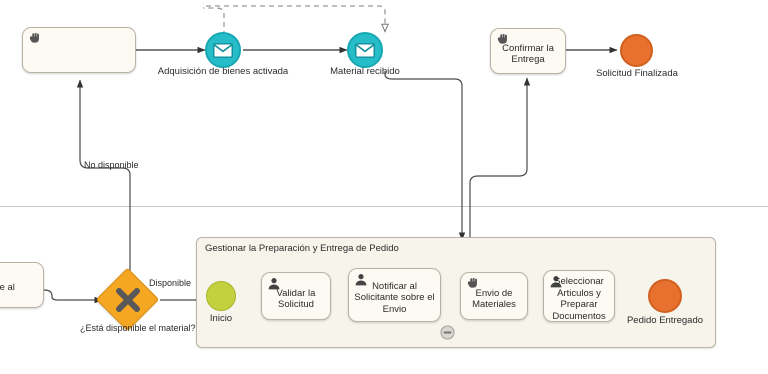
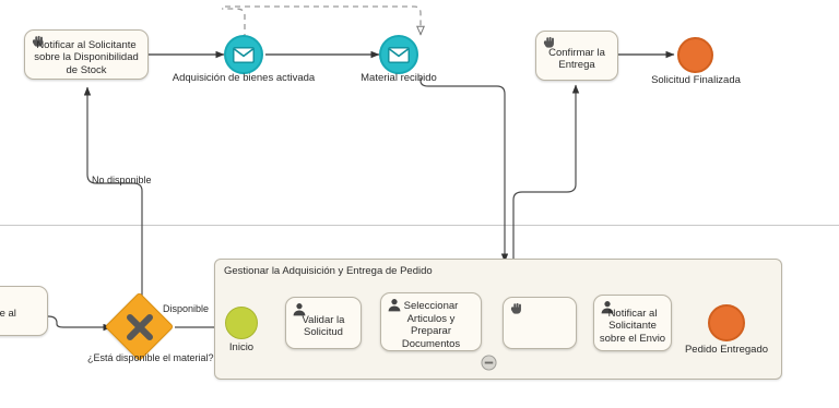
+ Notificar al Solicitante sobre la Disponibilidad de Stock
  Adquisición de bienes activada
  Material recibido
  Confirmar la Entrega
  Solicitud Finalizada
  No disponible
  ¿Está disponible el material?
  Disponible
- Gestionar la Preparación y Entrega de Pedido
+ Gestionar la Adquisición y Entrega de Pedido
  Inicio
  Validar la Solicitud
- Notificar al Solicitante sobre el Envio
+ Seleccionar Articulos y Preparar Documentos
- Envio de Materiales
- Seleccionar Articulos y Preparar Documentos
+ Notificar al Solicitante sobre el Envio
  Pedido Entregado
